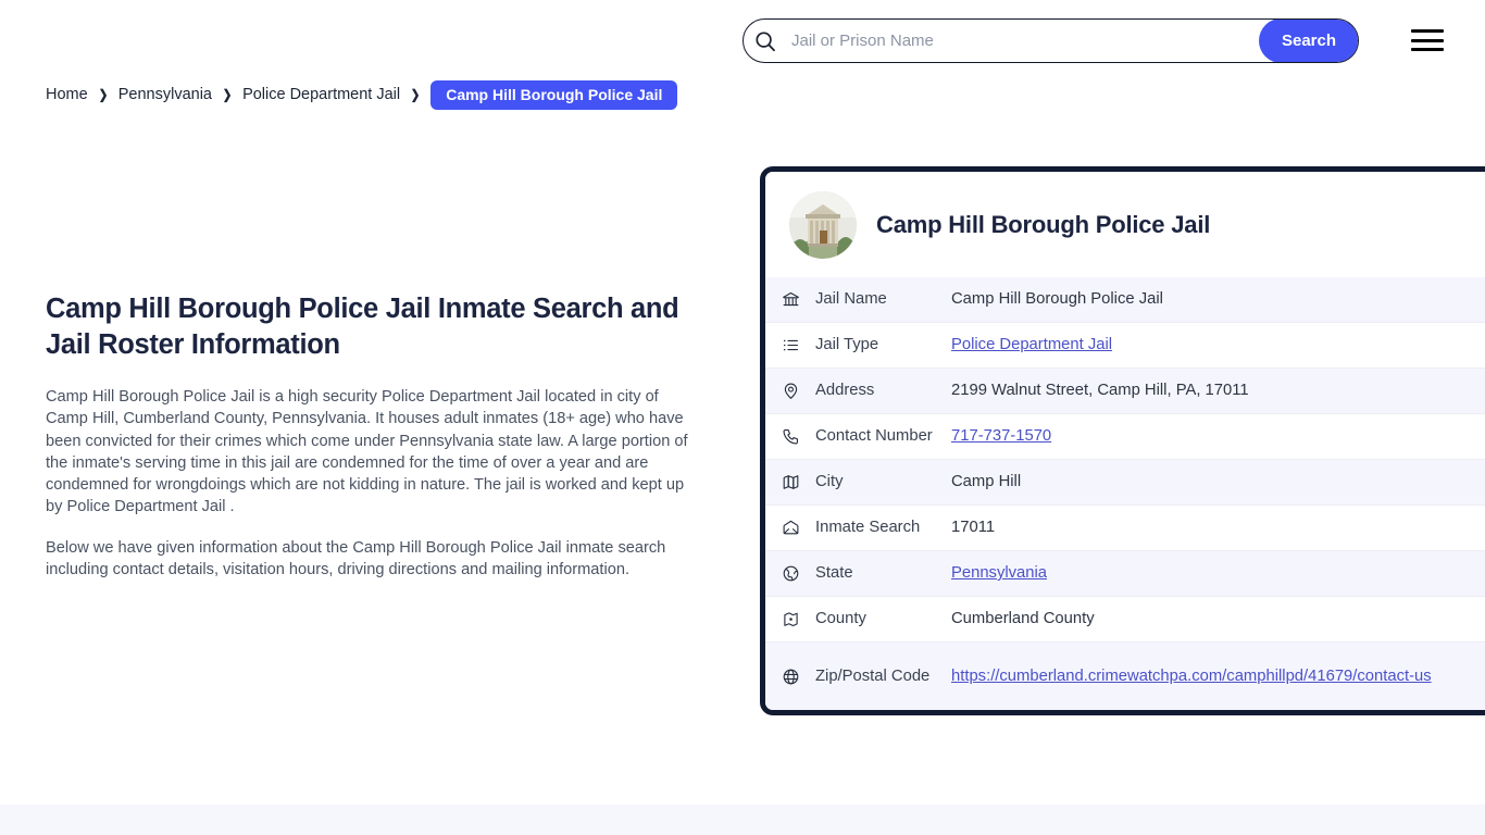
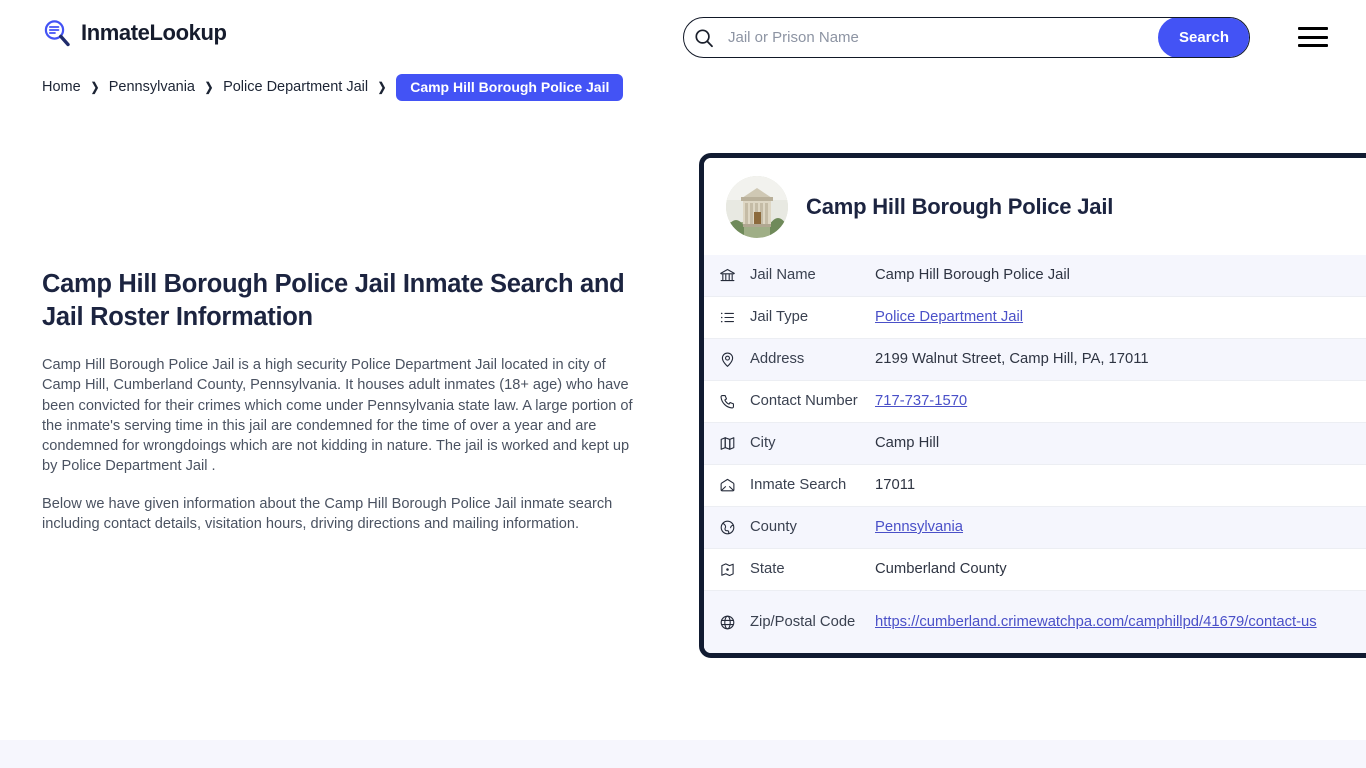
+ InmateLookup
  Jail or Prison Name
  Search
  Home
  ❯
  Pennsylvania
  ❯
  Police Department Jail
  ❯
  Camp Hill Borough Police Jail
  Camp Hill Borough Police Jail Inmate Search and Jail Roster Information
  Camp Hill Borough Police Jail is a high security Police Department Jail located in city of Camp Hill, Cumberland County, Pennsylvania. It houses adult inmates (18+ age) who have been convicted for their crimes which come under Pennsylvania state law. A large portion of the inmate's serving time in this jail are condemned for the time of over a year and are condemned for wrongdoings which are not kidding in nature. The jail is worked and kept up by Police Department Jail .
  Below we have given information about the Camp Hill Borough Police Jail inmate search including contact details, visitation hours, driving directions and mailing information.
  Camp Hill Borough Police Jail
  Jail Name
  Camp Hill Borough Police Jail
  Jail Type
  Police Department Jail
  Address
  2199 Walnut Street, Camp Hill, PA, 17011
  Contact Number
  717-737-1570
  City
  Camp Hill
  Inmate Search
  17011
- State
+ County
  Pennsylvania
- County
+ State
  Cumberland County
  Zip/Postal Code
  https://cumberland.crimewatchpa.com/camphillpd/41679/contact-us
